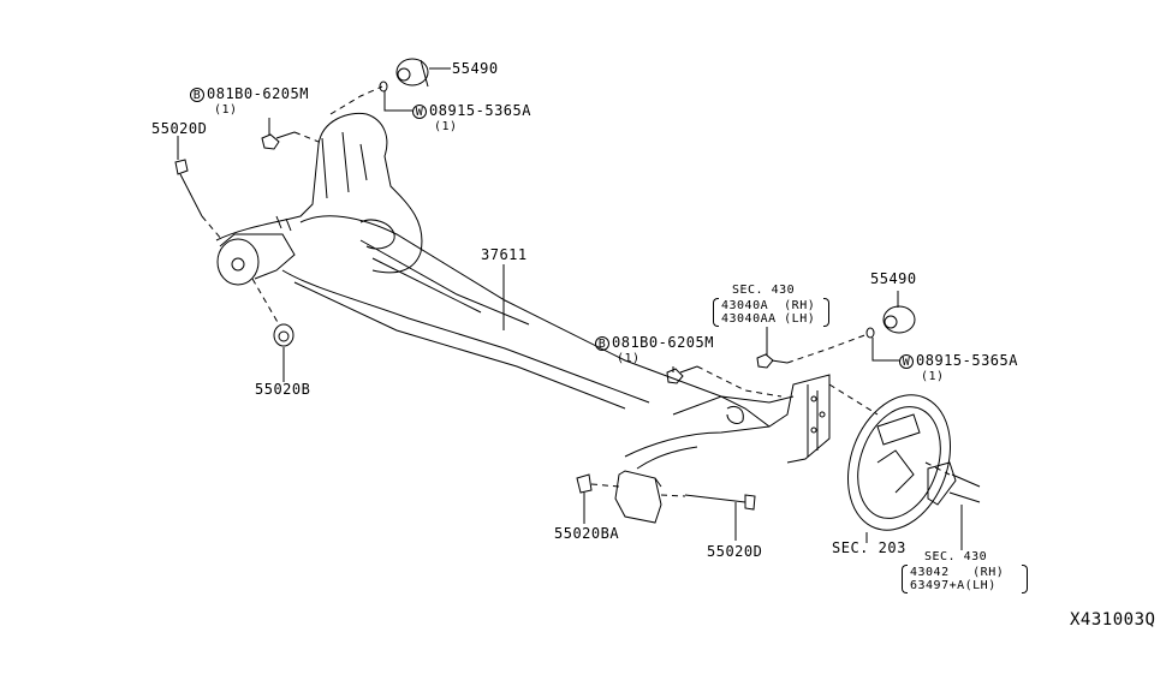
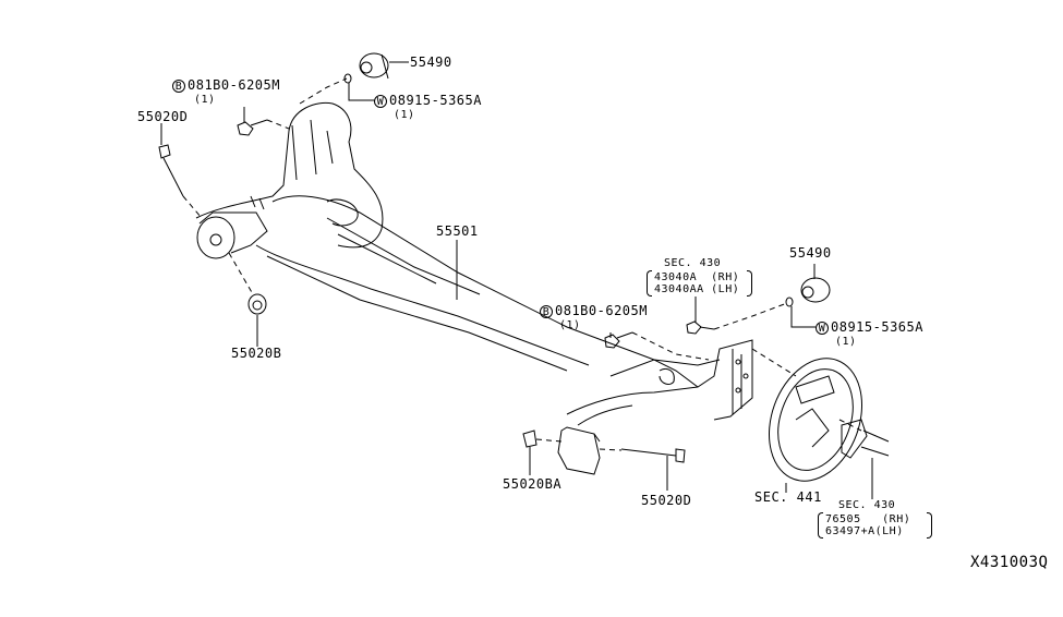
  55490
  B 081B0-6205M
  (1)
  W 08915-5365A
  (1)
  55020D
  55020B
- 37611
+ 55501
  SEC. 430
  43040A (RH)
  43040AA (LH)
  55490
  B 081B0-6205M
  (1)
  W 08915-5365A
  (1)
  55020BA
  55020D
- SEC. 203
+ SEC. 441
  SEC. 430
- 43042 (RH)
+ 76505 (RH)
  63497+A(LH)
  X431003Q
